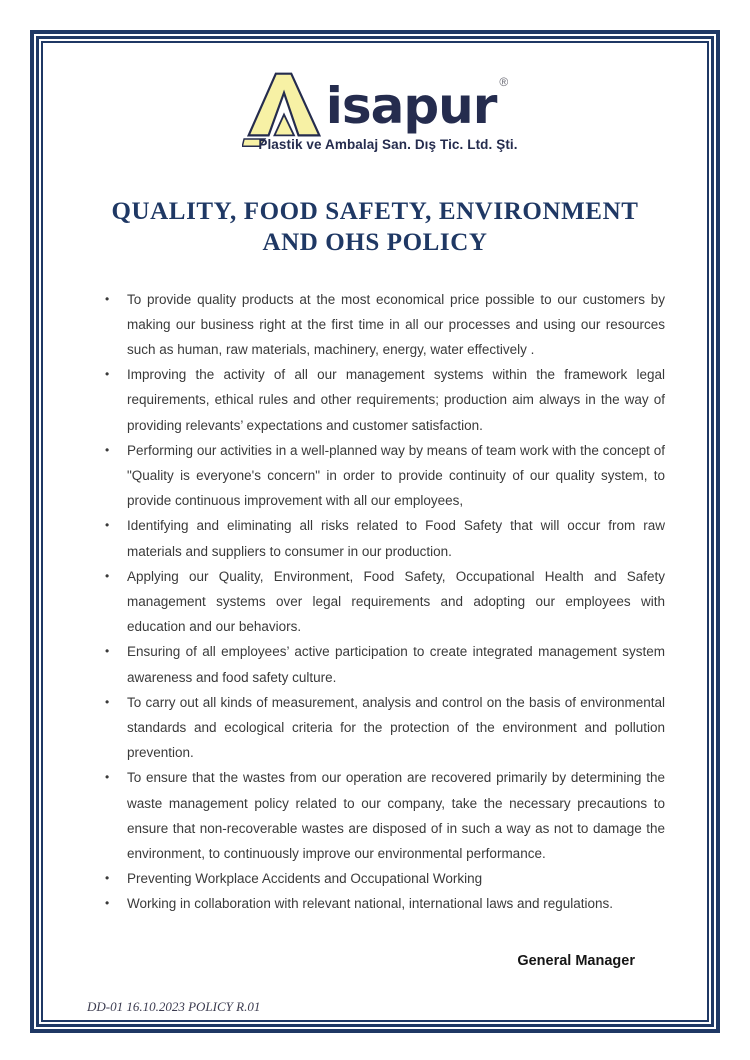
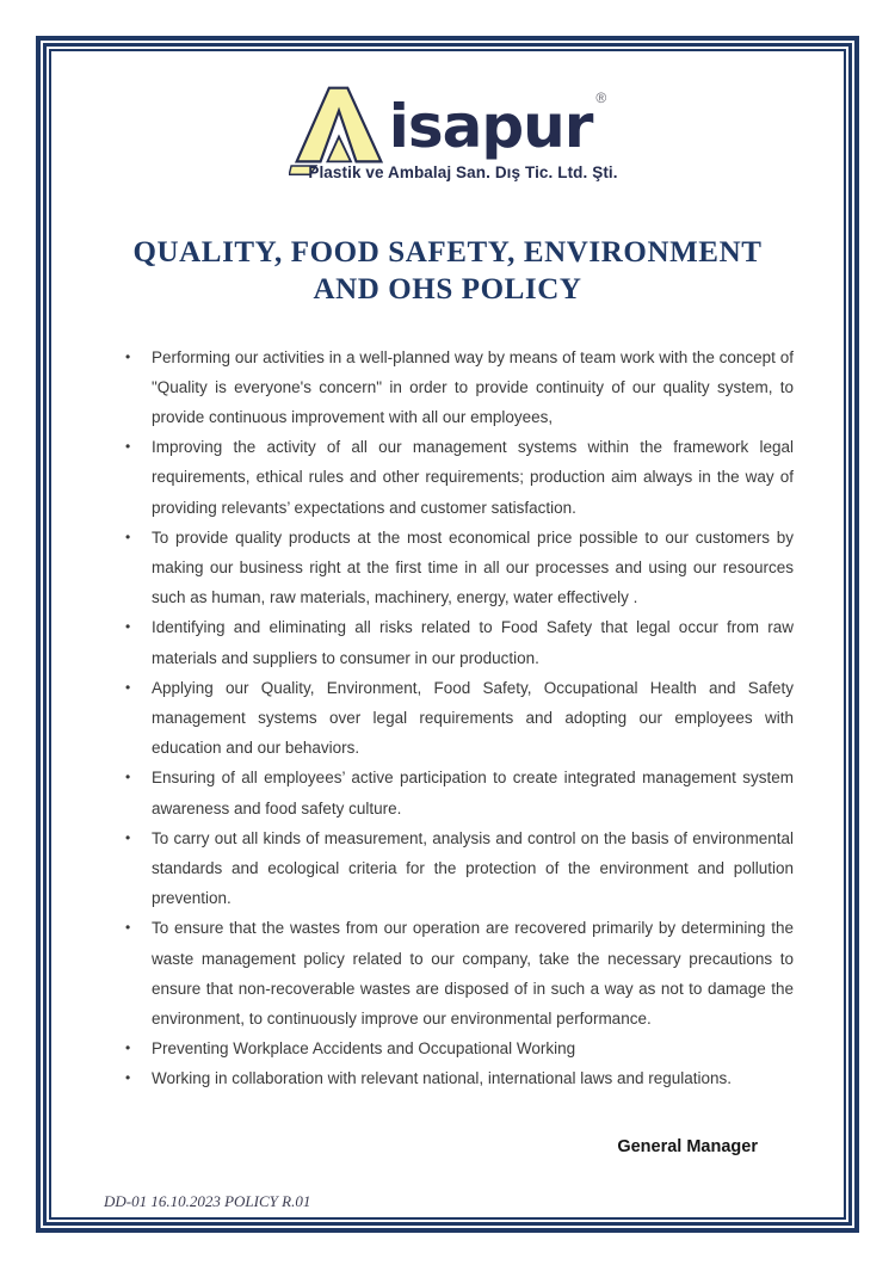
  isapur ®
  Plastik ve Ambalaj San. Dış Tic. Ltd. Şti.
  QUALITY, FOOD SAFETY, ENVIRONMENT
  AND OHS POLICY
  •
- To provide quality products at the most economical price possible to our customers by making our business right at the first time in all our processes and using our resources such as human, raw materials, machinery, energy, water effectively .
+ Performing our activities in a well-planned way by means of team work with the concept of "Quality is everyone's concern" in order to provide continuity of our quality system, to provide continuous improvement with all our employees,
  •
  Improving the activity of all our management systems within the framework legal requirements, ethical rules and other requirements; production aim always in the way of providing relevants’ expectations and customer satisfaction.
  •
- Performing our activities in a well-planned way by means of team work with the concept of "Quality is everyone's concern" in order to provide continuity of our quality system, to provide continuous improvement with all our employees,
+ To provide quality products at the most economical price possible to our customers by making our business right at the first time in all our processes and using our resources such as human, raw materials, machinery, energy, water effectively .
  •
- Identifying and eliminating all risks related to Food Safety that will occur from raw materials and suppliers to consumer in our production.
+ Identifying and eliminating all risks related to Food Safety that legal occur from raw materials and suppliers to consumer in our production.
  •
  Applying our Quality, Environment, Food Safety, Occupational Health and Safety management systems over legal requirements and adopting our employees with education and our behaviors.
  •
  Ensuring of all employees’ active participation to create integrated management system awareness and food safety culture.
  •
  To carry out all kinds of measurement, analysis and control on the basis of environmental standards and ecological criteria for the protection of the environment and pollution prevention.
  •
  To ensure that the wastes from our operation are recovered primarily by determining the waste management policy related to our company, take the necessary precautions to ensure that non-recoverable wastes are disposed of in such a way as not to damage the environment, to continuously improve our environmental performance.
  •
  Preventing Workplace Accidents and Occupational Working
  •
  Working in collaboration with relevant national, international laws and regulations.
  General Manager
  DD-01 16.10.2023 POLICY R.01
